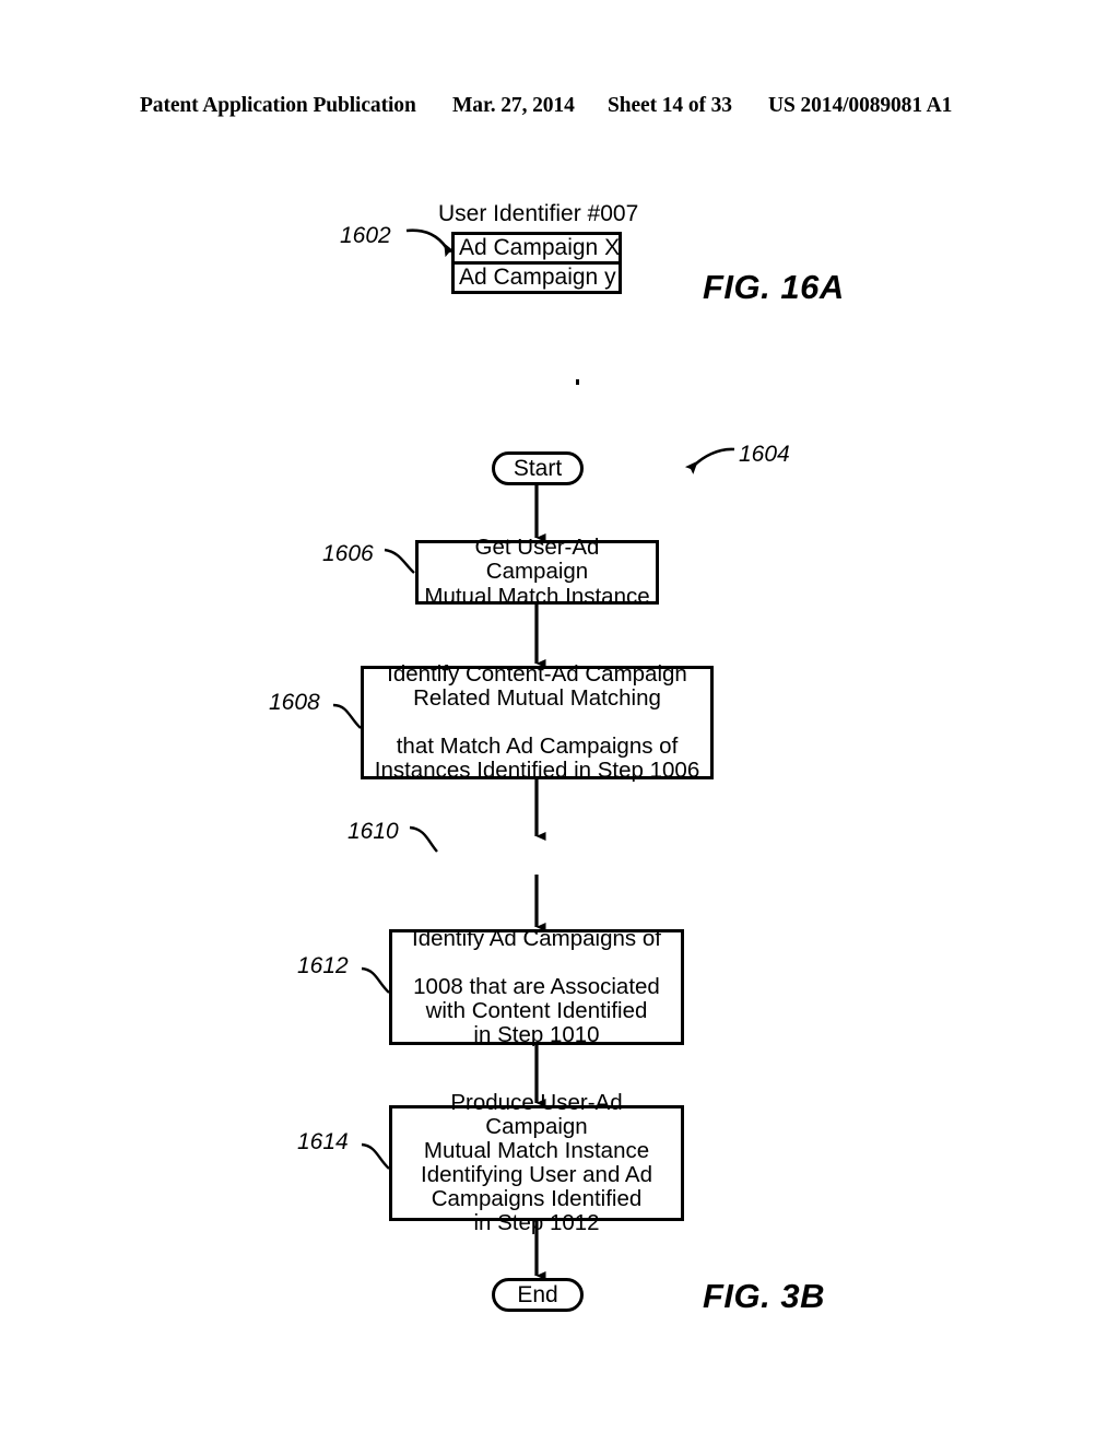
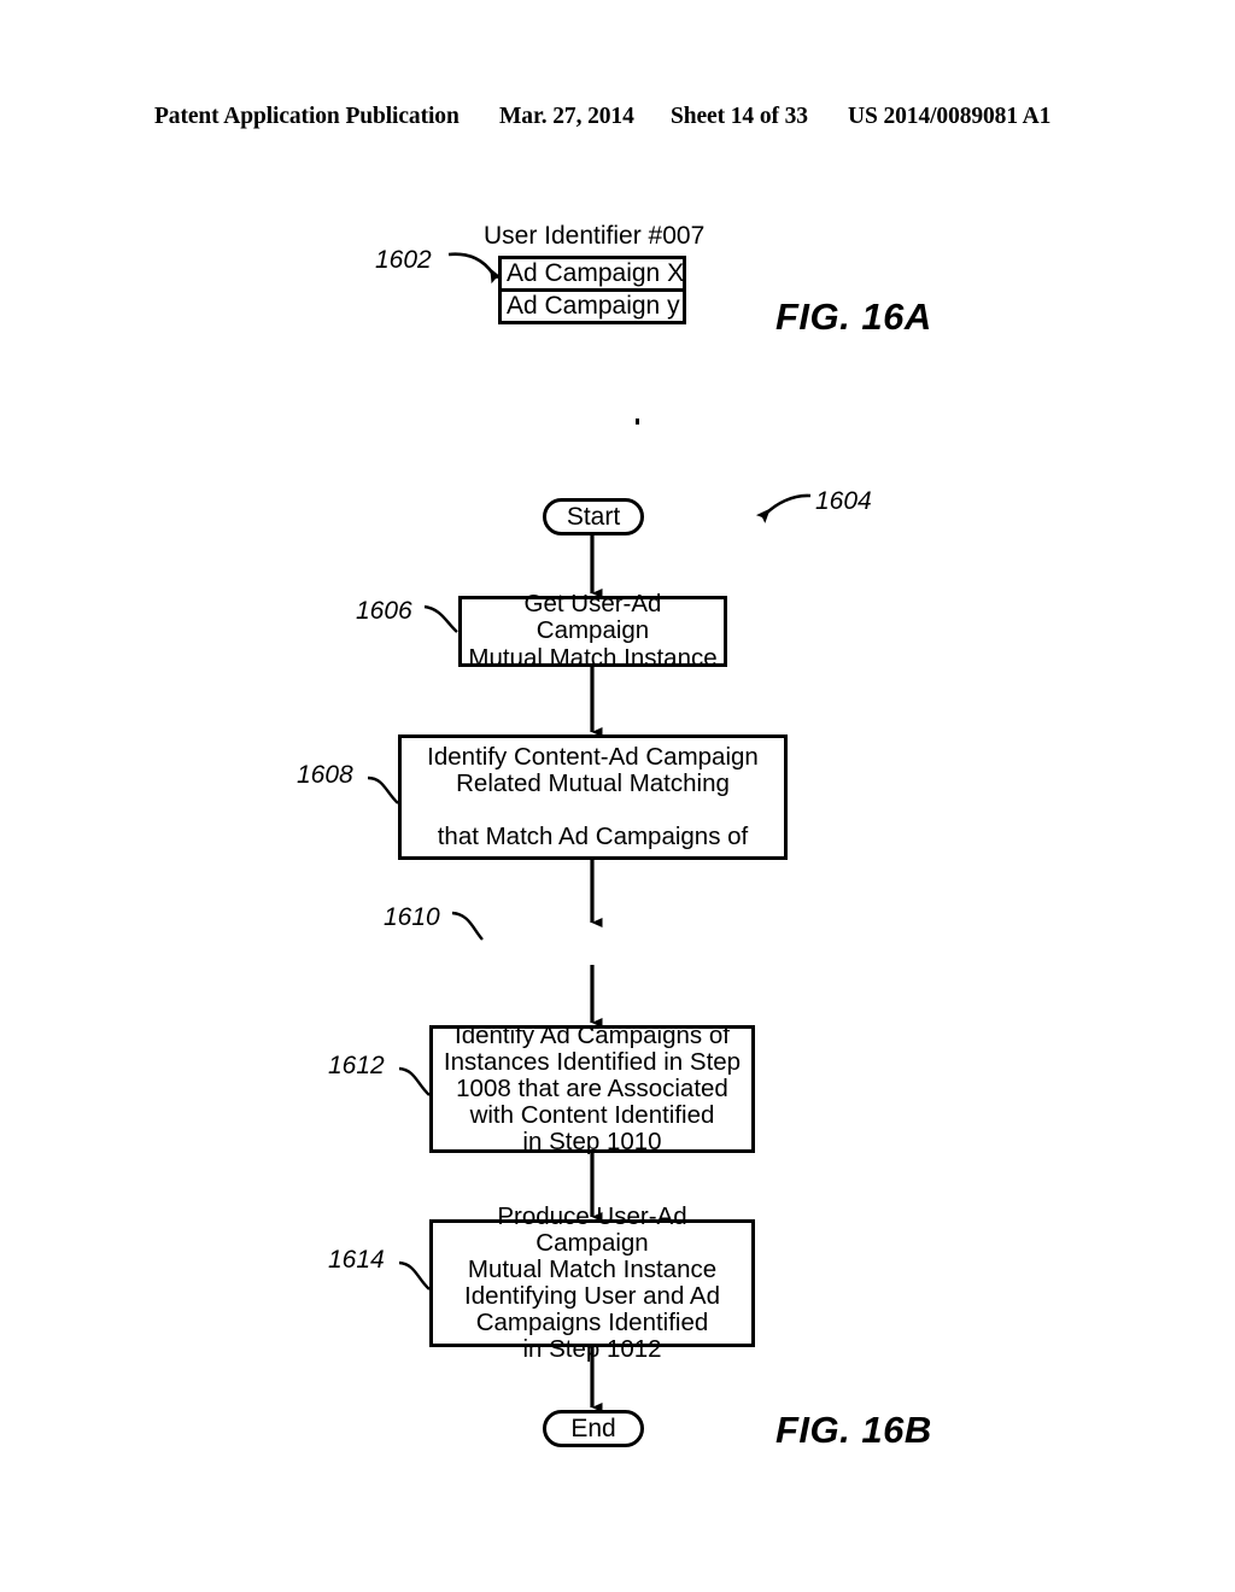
  Patent Application Publication
  Mar. 27, 2014
  Sheet 14 of 33
  US 2014/0089081 A1
  1602
  User Identifier #007
  Ad Campaign X
  Ad Campaign y
  FIG. 16A
  1604
  Start
  1606
  Get User-Ad Campaign
  Mutual Match Instance
  1608
  Identify Content-Ad Campaign
  Related Mutual Matching
  that Match Ad Campaigns of
- Instances Identified in Step 1006
  1610
  1612
  Identify Ad Campaigns of
+ Instances Identified in Step
  1008 that are Associated
  with Content Identified
  in Step 1010
  1614
  Produce User-Ad Campaign
  Mutual Match Instance
  Identifying User and Ad
  Campaigns Identified
  in Ste 1012
  End
- FIG. 3B
+ FIG. 16B
